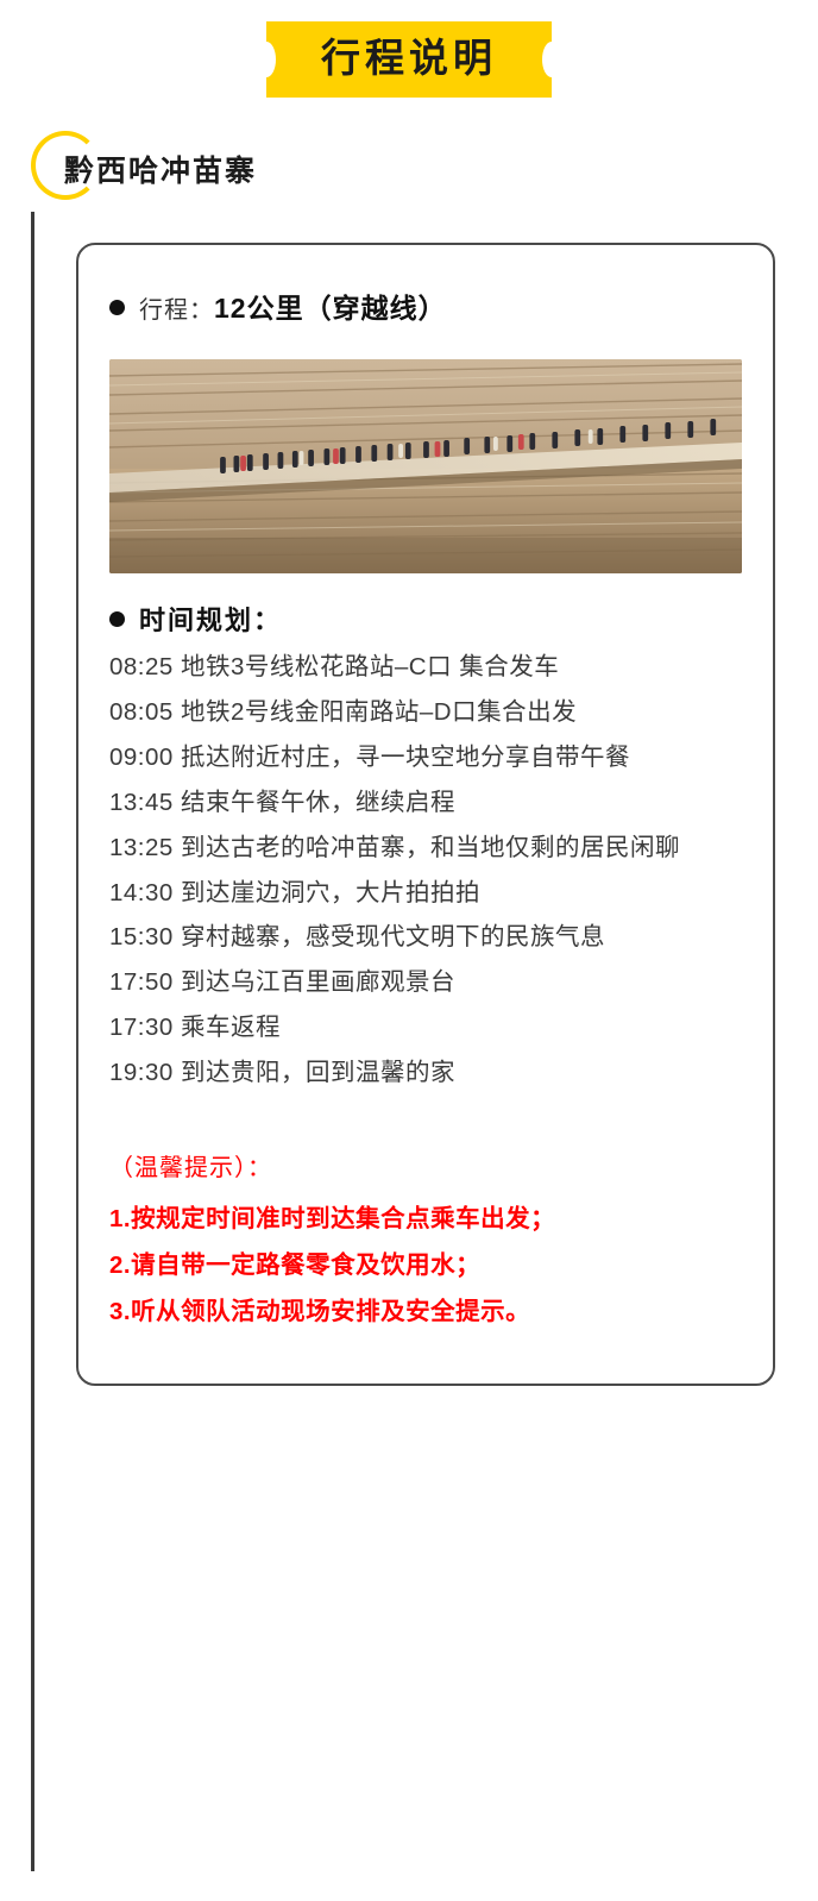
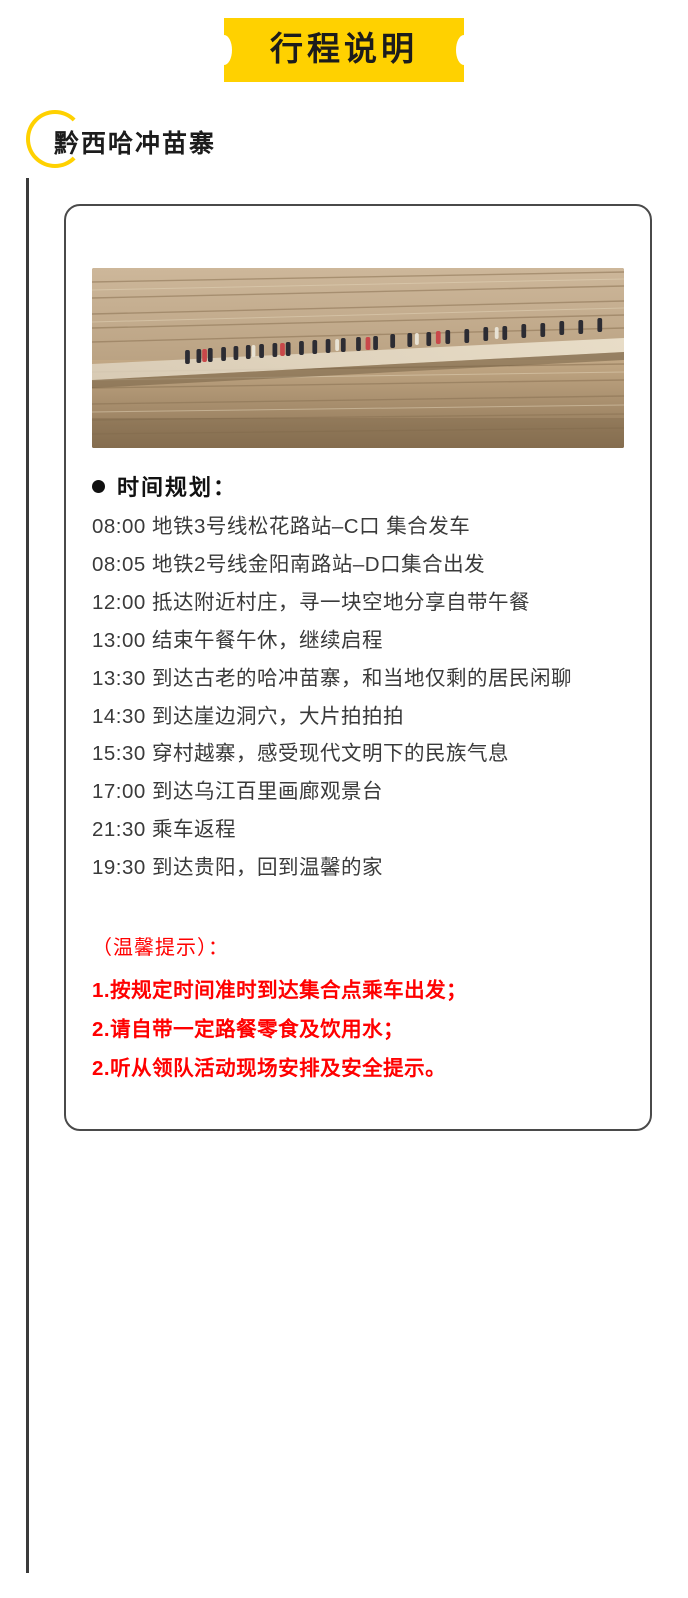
  行程说明
  黔西哈冲苗寨
- 行程：
- 12公里（穿越线）
  时间规划：
- 08:25 地铁3号线松花路站–C口 集合发车
+ 08:00 地铁3号线松花路站–C口 集合发车
  08:05 地铁2号线金阳南路站–D口集合出发
- 09:00 抵达附近村庄，寻一块空地分享自带午餐
+ 12:00 抵达附近村庄，寻一块空地分享自带午餐
- 13:45 结束午餐午休，继续启程
+ 13:00 结束午餐午休，继续启程
- 13:25 到达古老的哈冲苗寨，和当地仅剩的居民闲聊
+ 13:30 到达古老的哈冲苗寨，和当地仅剩的居民闲聊
  14:30 到达崖边洞穴，大片拍拍拍
  15:30 穿村越寨，感受现代文明下的民族气息
- 17:50 到达乌江百里画廊观景台
+ 17:00 到达乌江百里画廊观景台
- 17:30 乘车返程
+ 21:30 乘车返程
  19:30 到达贵阳，回到温馨的家
  （温馨提示）：
  1.按规定时间准时到达集合点乘车出发；
  2.请自带一定路餐零食及饮用水；
- 3.听从领队活动现场安排及安全提示。
+ 2.听从领队活动现场安排及安全提示。
